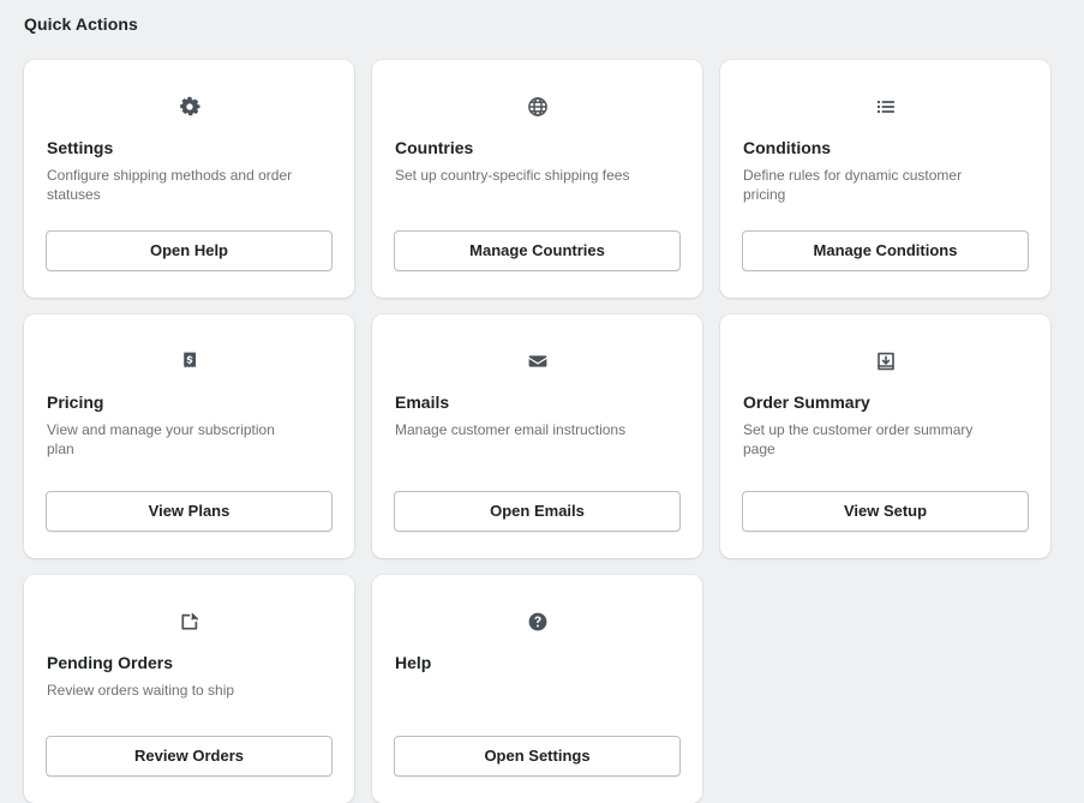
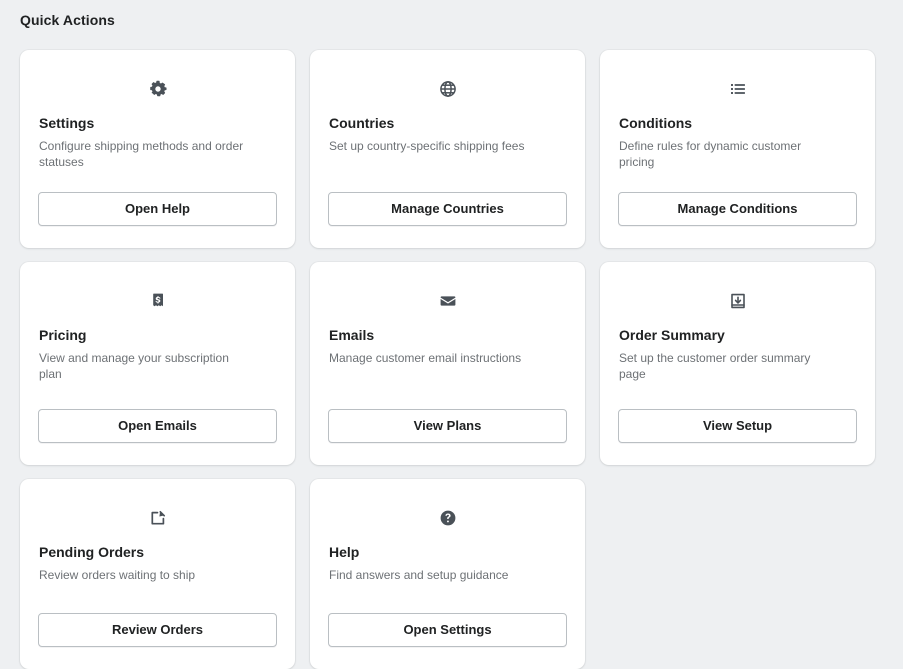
  Quick Actions
  Settings
  Configure shipping methods and order statuses
  Open Help
  Countries
  Set up country-specific shipping fees
  Manage Countries
  Conditions
  Define rules for dynamic customer pricing
  Manage Conditions
  Pricing
  View and manage your subscription plan
- View Plans
+ Open Emails
  Emails
  Manage customer email instructions
- Open Emails
+ View Plans
  Order Summary
  Set up the customer order summary page
  View Setup
  Pending Orders
  Review orders waiting to ship
  Review Orders
  Help
+ Find answers and setup guidance
  Open Settings
